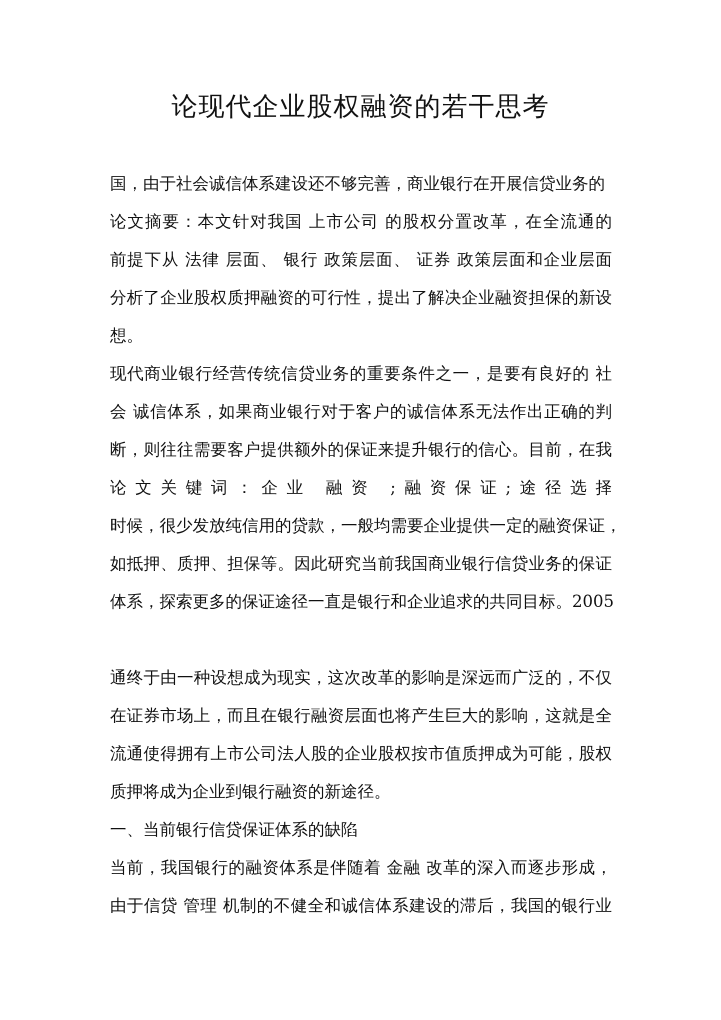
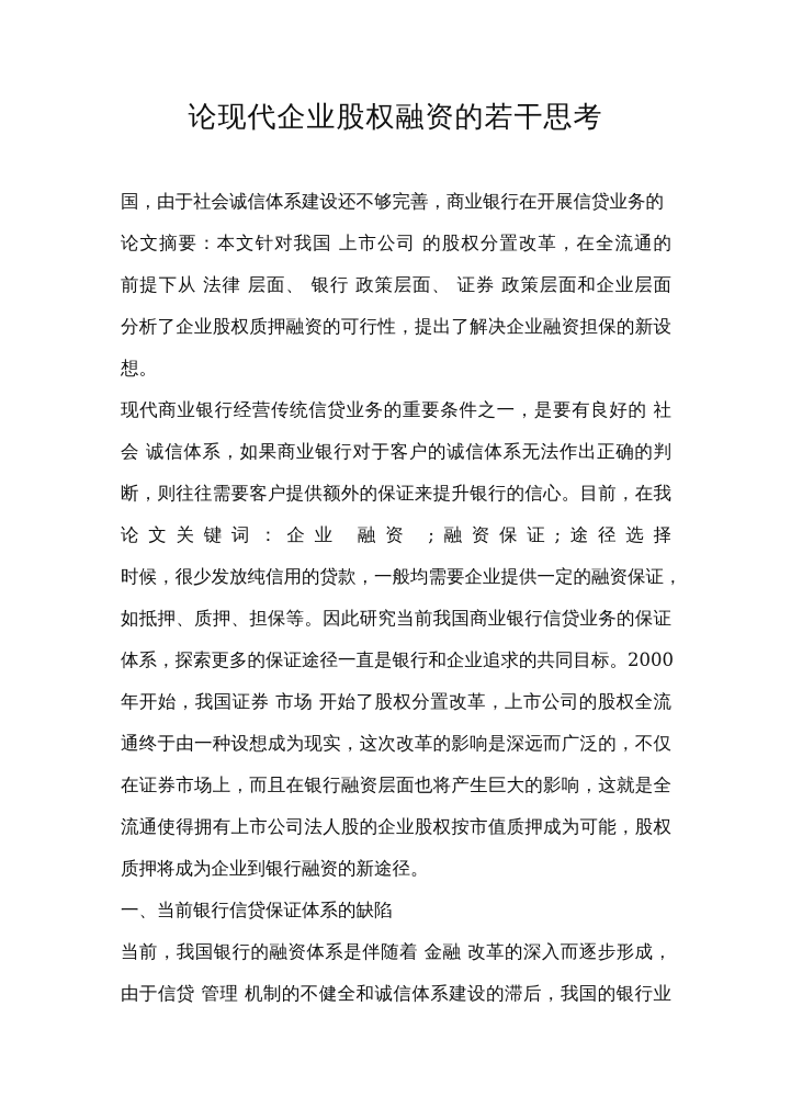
  论现代企业股权融资的若干思考
  国，由于社会诚信体系建设还不够完善，商业银行在开展信贷业务的
  论文摘要：本文针对我国 上市公司 的股权分置改革，在全流通的
  前提下从 法律 层面、 银行 政策层面、 证券 政策层面和企业层面
  分析了企业股权质押融资的可行性，提出了解决企业融资担保的新设
  想。
  现代商业银行经营传统信贷业务的重要条件之一，是要有良好的 社
  会 诚信体系，如果商业银行对于客户的诚信体系无法作出正确的判
  断，则往往需要客户提供额外的保证来提升银行的信心。目前，在我
  论文关键词：企业 融资 ;融资保证;途径选择
  时候，很少发放纯信用的贷款，一般均需要企业提供一定的融资保证，
  如抵押、质押、担保等。因此研究当前我国商业银行信贷业务的保证
- 体系，探索更多的保证途径一直是银行和企业追求的共同目标。2005
+ 体系，探索更多的保证途径一直是银行和企业追求的共同目标。2000
+ 年开始，我国证券 市场 开始了股权分置改革，上市公司的股权全流
  通终于由一种设想成为现实，这次改革的影响是深远而广泛的，不仅
  在证券市场上，而且在银行融资层面也将产生巨大的影响，这就是全
  流通使得拥有上市公司法人股的企业股权按市值质押成为可能，股权
  质押将成为企业到银行融资的新途径。
  一、当前银行信贷保证体系的缺陷
  当前，我国银行的融资体系是伴随着 金融 改革的深入而逐步形成，
  由于信贷 管理 机制的不健全和诚信体系建设的滞后，我国的银行业
